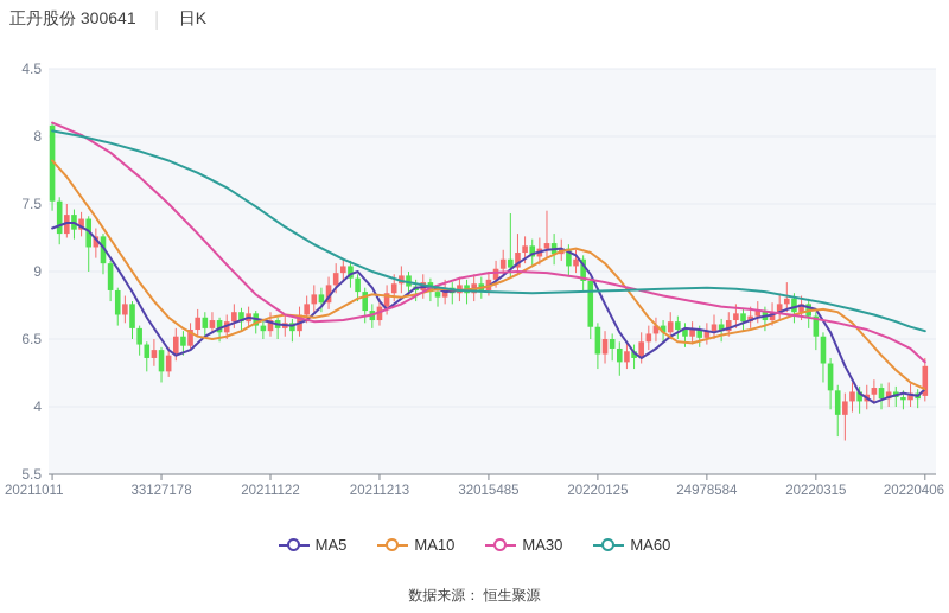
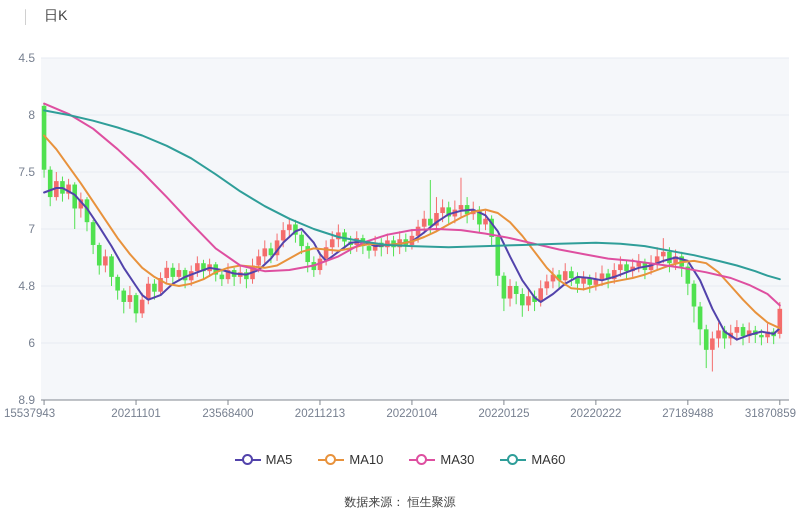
  4.5
  8
  7.5
- 9
+ 7
- 6.5
+ 4.8
- 4
+ 6
- 5.5
+ 8.9
- 20211011
+ 15537943
- 33127178
+ 20211101
- 20211122
+ 23568400
  20211213
- 32015485
+ 20220104
  20220125
- 24978584
+ 20220222
- 20220315
+ 27189488
- 20220406
+ 31870859
- 正丹股份 300641
  │
  日K
  MA5
  MA10
  MA30
  MA60
  数据来源： 恒生聚源
